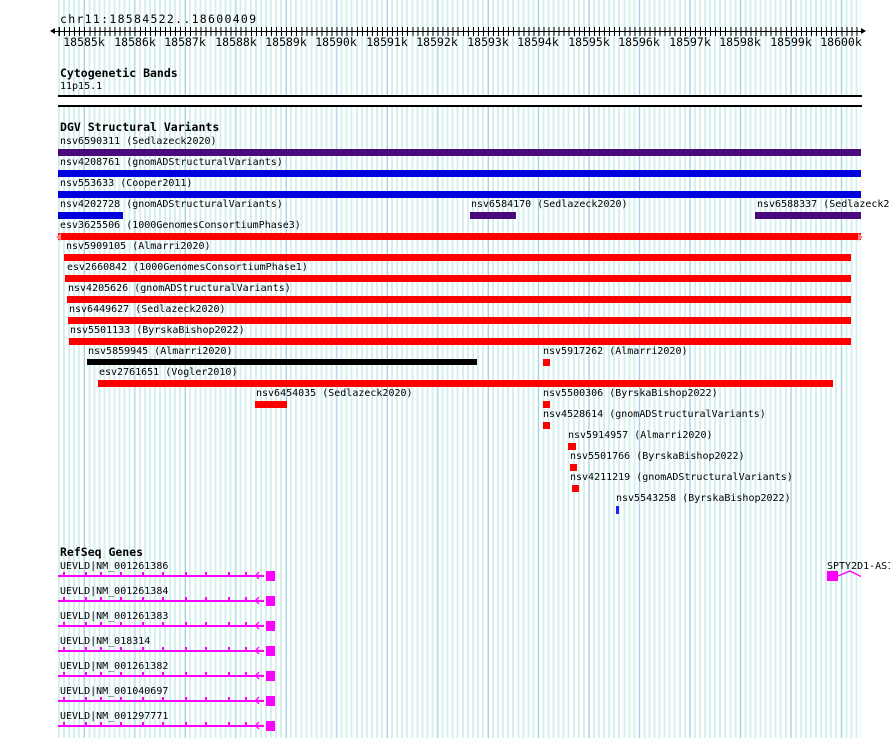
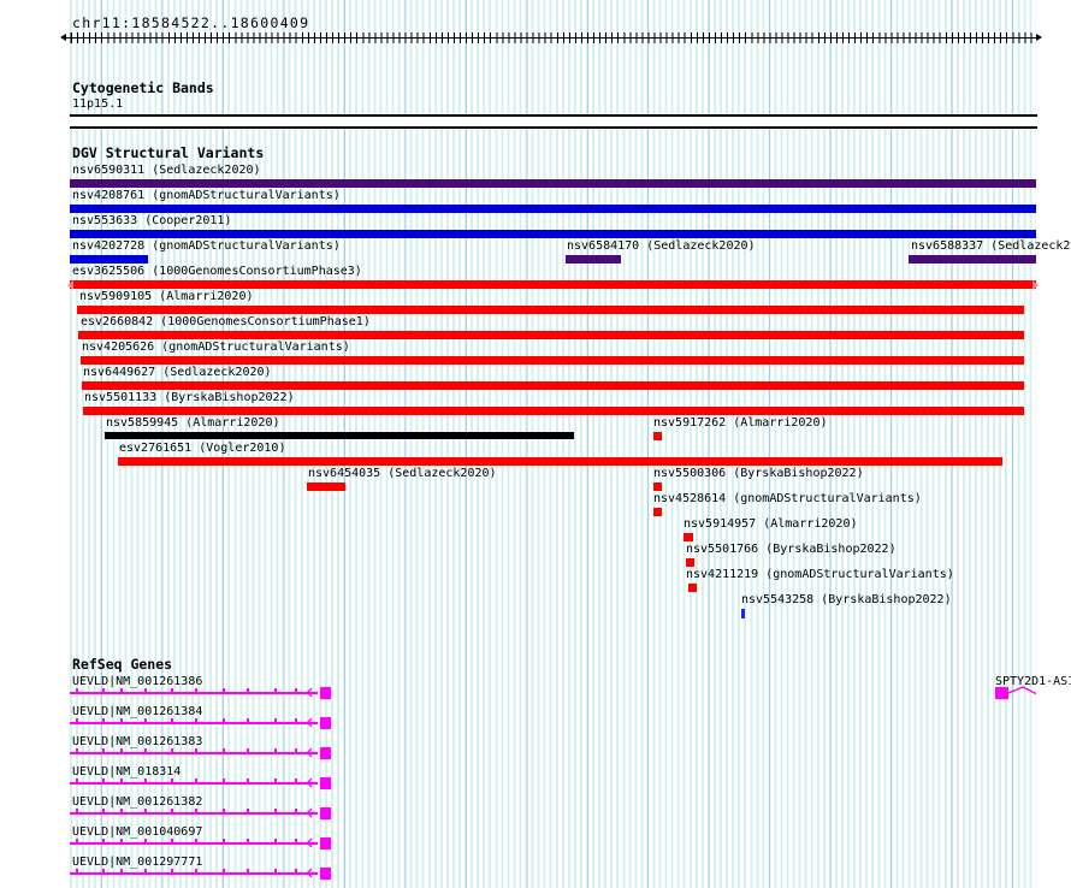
  chr11:18584522..18600409
- 18585k
- 18586k
- 18587k
- 18588k
- 18589k
- 18590k
- 18591k
- 18592k
- 18593k
- 18594k
- 18595k
- 18596k
- 18597k
- 18598k
- 18599k
- 18600k
  Cytogenetic Bands
  11p15.1
  DGV Structural Variants
  nsv6590311 (Sedlazeck2020)
  nsv4208761 (gnomADStructuralVariants)
  nsv553633 (Cooper2011)
  nsv4202728 (gnomADStructuralVariants)
  nsv6584170 (Sedlazeck2020)
  nsv6588337 (Sedlazeck2
  esv3625506 (1000GenomesConsortiumPhase3)
  nsv5909105 (Almarri2020)
  esv2660842 (1000GenomesConsortiumPhase1)
  nsv4205626 (gnomADStructuralVariants)
  nsv6449627 (Sedlazeck2020)
  nsv5501133 (ByrskaBishop2022)
  nsv5859945 (Almarri2020)
  nsv5917262 (Almarri2020)
  esv2761651 (Vogler2010)
  nsv6454035 (Sedlazeck2020)
  nsv5500306 (ByrskaBishop2022)
  nsv4528614 (gnomADStructuralVariants)
  nsv5914957 (Almarri2020)
  nsv5501766 (ByrskaBishop2022)
  nsv4211219 (gnomADStructuralVariants)
  nsv5543258 (ByrskaBishop2022)
  RefSeq Genes
  UEVLD|NM_001261386
  UEVLD|NM_001261384
  UEVLD|NM_001261383
  UEVLD|NM_018314
  UEVLD|NM_001261382
  UEVLD|NM_001040697
  UEVLD|NM_001297771
  SPTY2D1-AS
